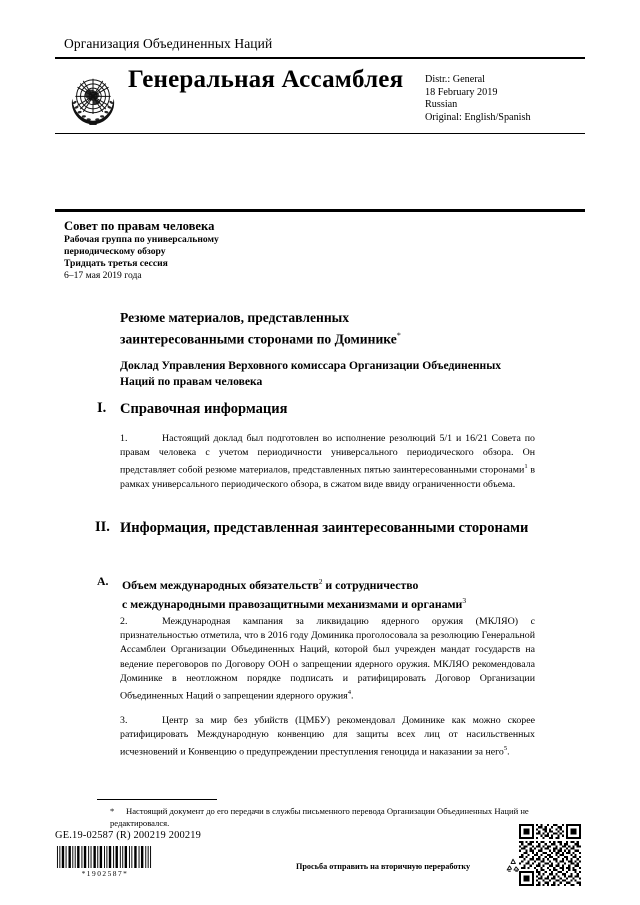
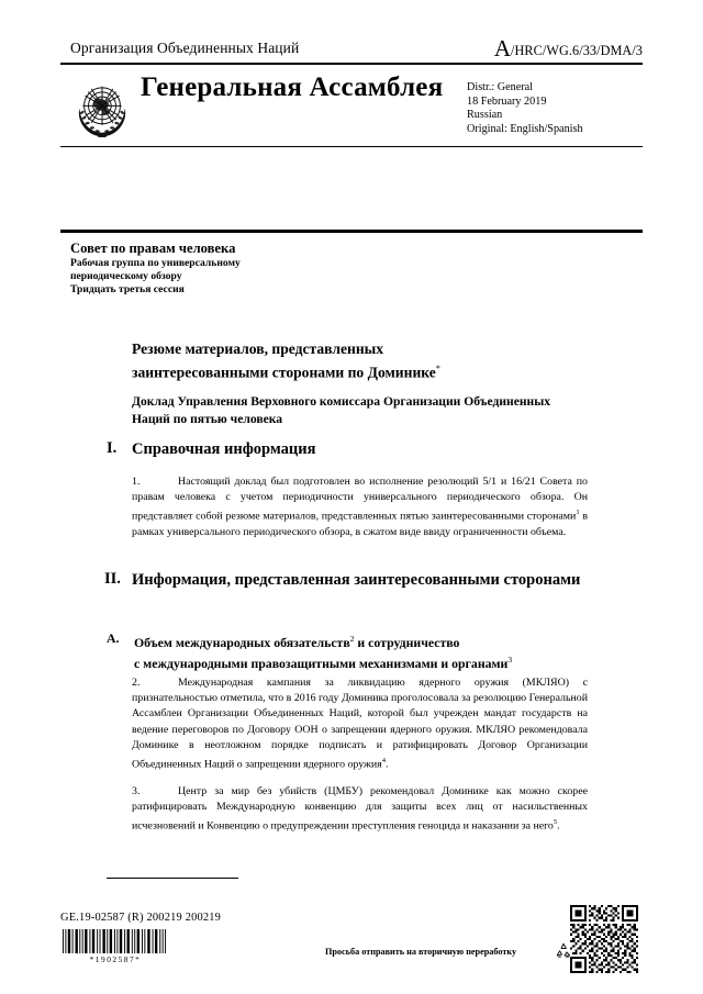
  Организация Объединенных Наций
+ A/HRC/WG.6/33/DMA/3
  Генеральная Ассамблея
  Distr.: General
  18 February 2019
  Russian
  Original: English/Spanish
  Совет по правам человека
  Рабочая группа по универсальному
  периодическому обзору
  Тридцать третья сессия
- 6–17 мая 2019 года
  Резюме материалов, представленных
  заинтересованными сторонами по Доминике*
- Доклад Управления Верховного комиссара Организации Объединенных Наций по правам человека
+ Доклад Управления Верховного комиссара Организации Объединенных Наций по пятью человека
  I.
  Справочная информация
  1. Настоящий доклад был подготовлен во исполнение резолюций 5/1 и 16/21 Совета по правам человека с учетом периодичности универсального периодического обзора. Он представляет собой резюме материалов, представленных пятью заинтересованными сторонами в рамках универсального периодического обзора, в сжатом виде ввиду ограниченности объема.
  II.
  Информация, представленная заинтересованными сторонами
  A.
  Объем международных обязательств2 и сотрудничество
  с международными правозащитными механизмами и органами3
  2. Международная кампания за ликвидацию ядерного оружия (МКЛЯО) с признательностью отметила, что в 2016 году Доминика проголосовала за резолюцию Генеральной Ассамблеи Организации Объединенных Наций, которой был учрежден мандат государств на ведение переговоров по Договору ООН о запрещении ядерного оружия. МКЛЯО рекомендовала Доминике в неотложном порядке подписать и ратифицировать Договор Организации Объединенных Наций о запрещении ядерного оружия .
  3. Центр за мир без убийств (ЦМБУ) рекомендовал Доминике как можно скорее ратифицировать Международную конвенцию для защиты всех лиц от насильственных исчезновений и Конвенцию о предупреждении преступления геноцида и наказании за него .
- * Настоящий документ до его передачи в службы письменного перевода Организации Объединенных Наций не редактировался.
  GE.19-02587 (R) 200219 200219
  *1902587*
  Просьба отправить на вторичную переработку
